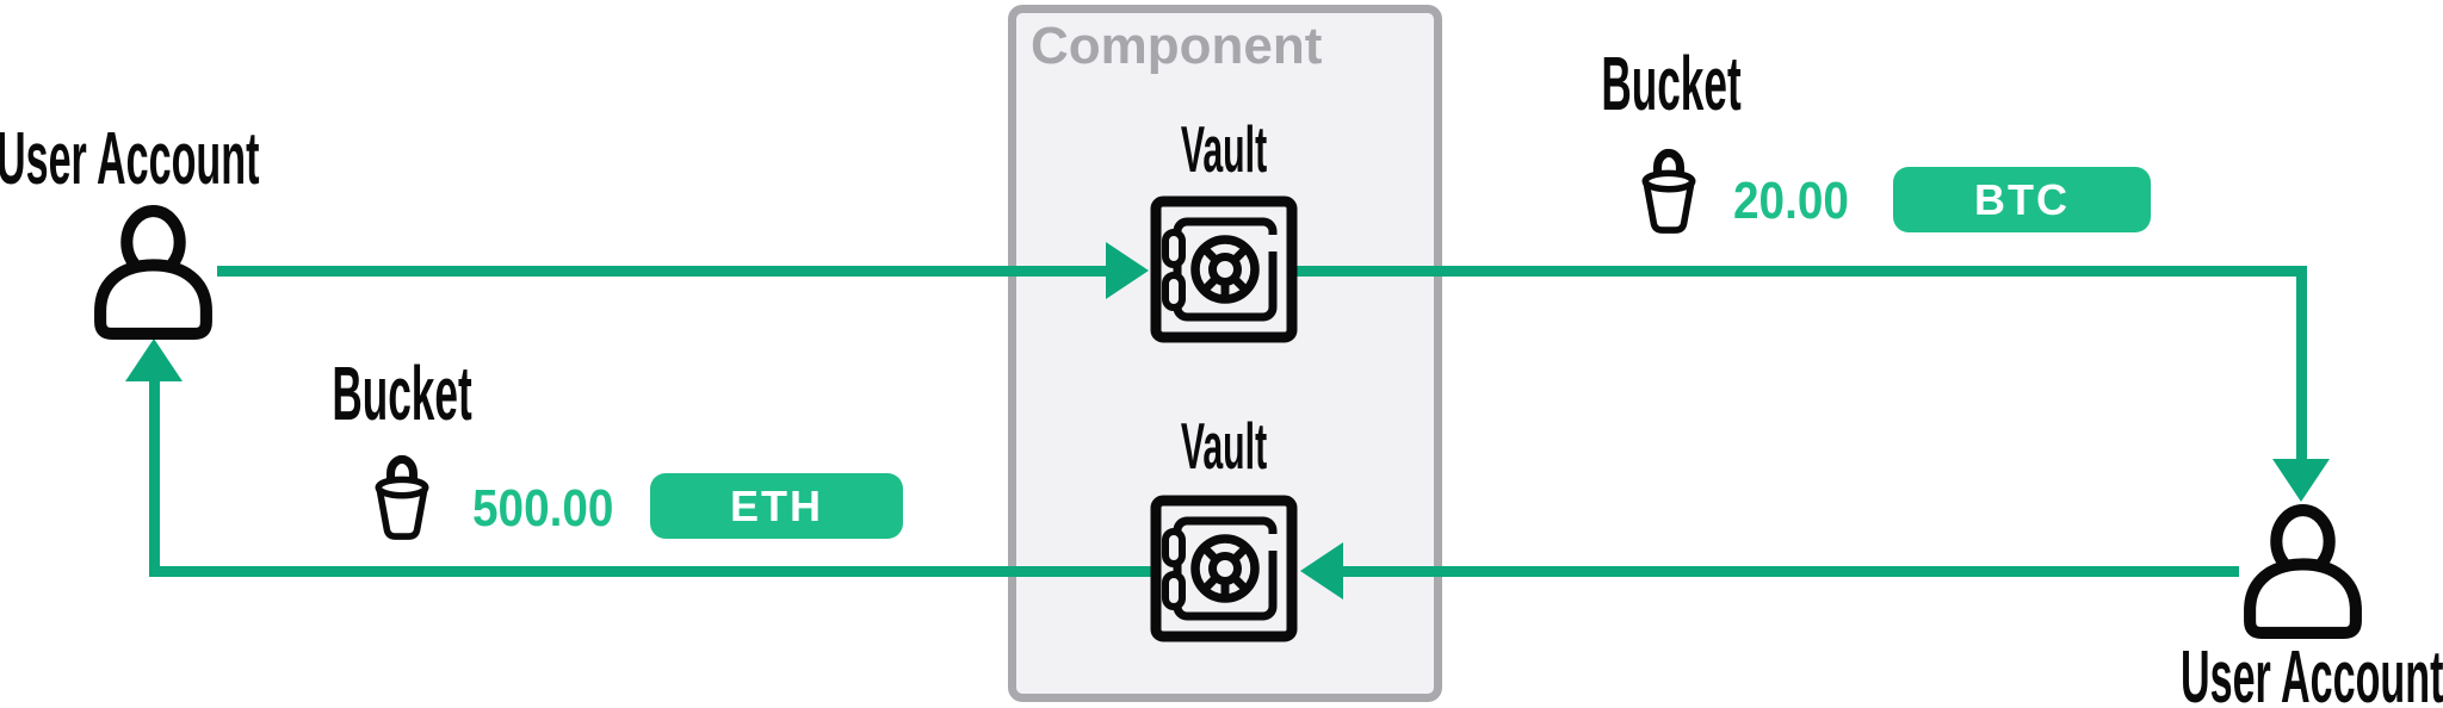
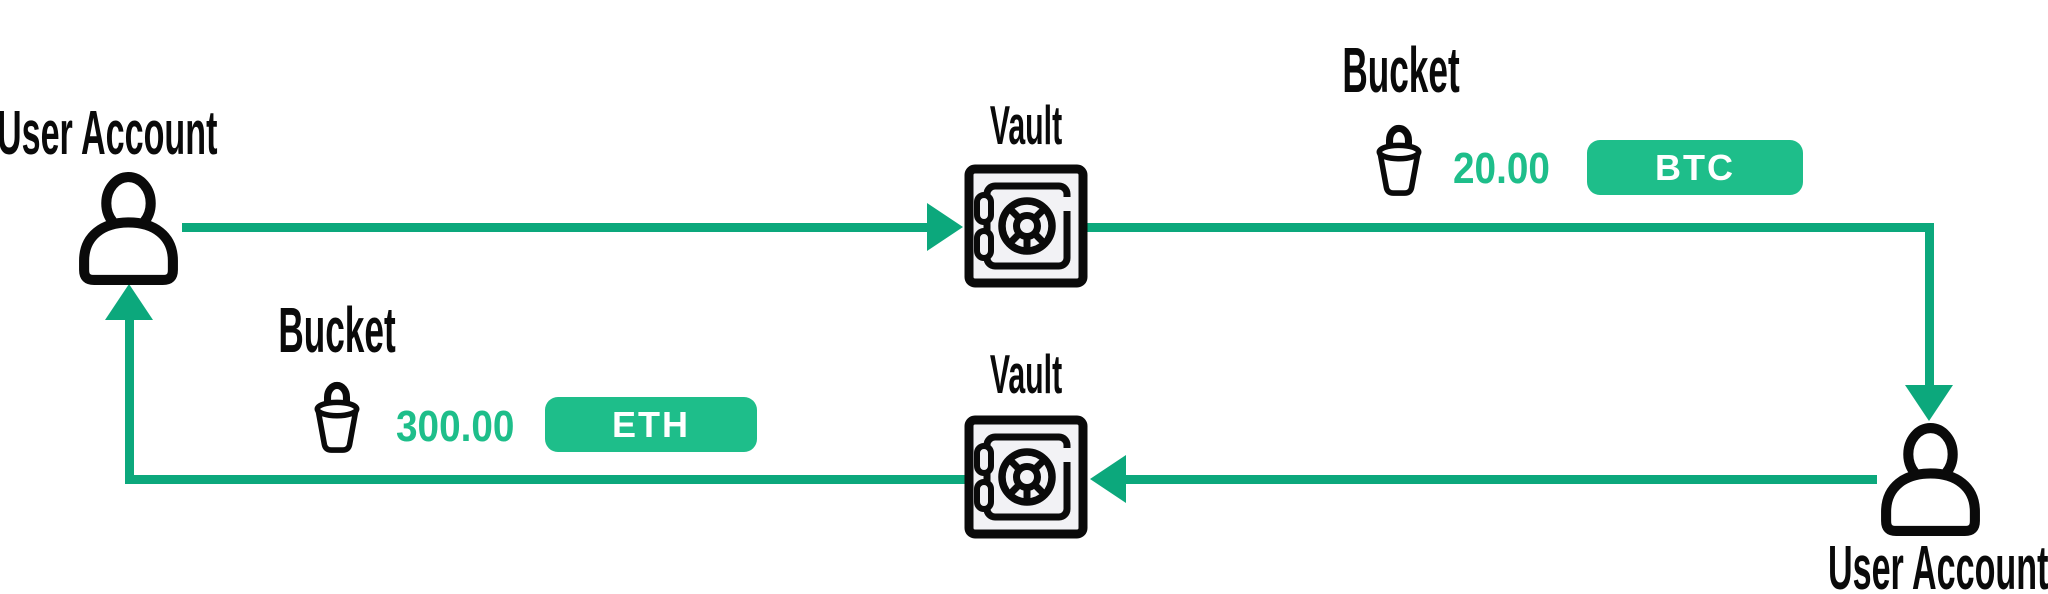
- Component
  User Account
  User Account
  Vault
  Vault
  Bucket
  Bucket
  20.00
- 500.00
+ 300.00
  BTC
  ETH
